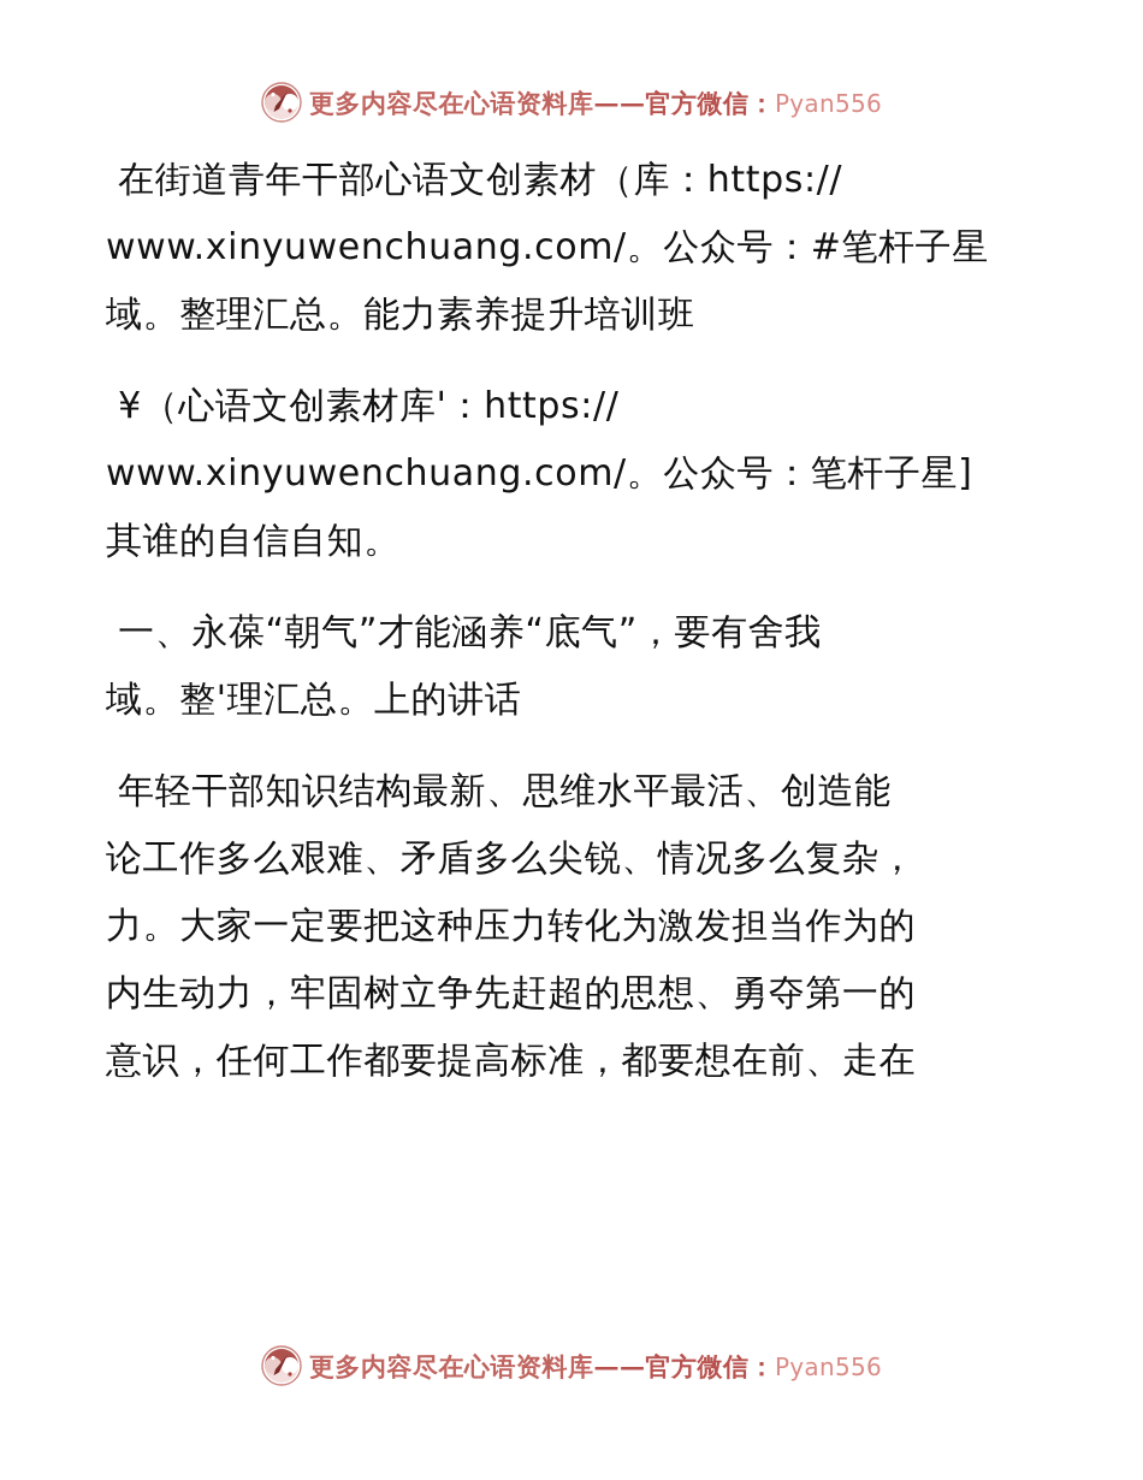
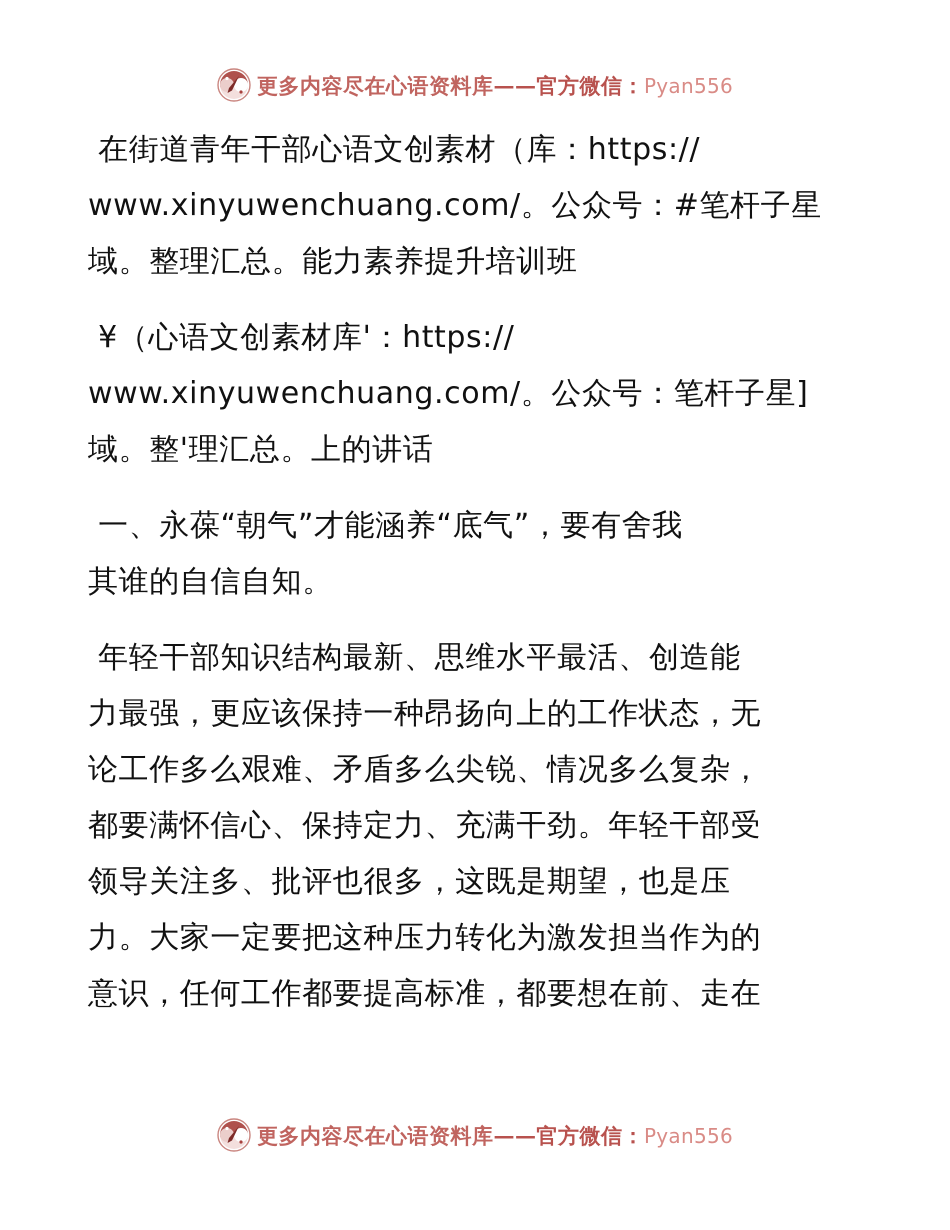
  更多内容尽在心语资料库——官方微信：Pyan556
  在街道青年干部心语文创素材（库：https://
  www.xinyuwenchuang.com/。公众号：#笔杆子星
  域。整理汇总。能力素养提升培训班
  ¥（心语文创素材库'：https://
  www.xinyuwenchuang.com/。公众号：笔杆子星]
- 其谁的自信自知。
+ 域。整'理汇总。上的讲话
  一、永葆“朝气”才能涵养“底气”，要有舍我
- 域。整'理汇总。上的讲话
+ 其谁的自信自知。
  年轻干部知识结构最新、思维水平最活、创造能
+ 力最强，更应该保持一种昂扬向上的工作状态，无
  论工作多么艰难、矛盾多么尖锐、情况多么复杂，
+ 都要满怀信心、保持定力、充满干劲。年轻干部受
+ 领导关注多、批评也很多，这既是期望，也是压
  力。大家一定要把这种压力转化为激发担当作为的
- 内生动力，牢固树立争先赶超的思想、勇夺第一的
  意识，任何工作都要提高标准，都要想在前、走在
  更多内容尽在心语资料库——官方微信：Pyan556
